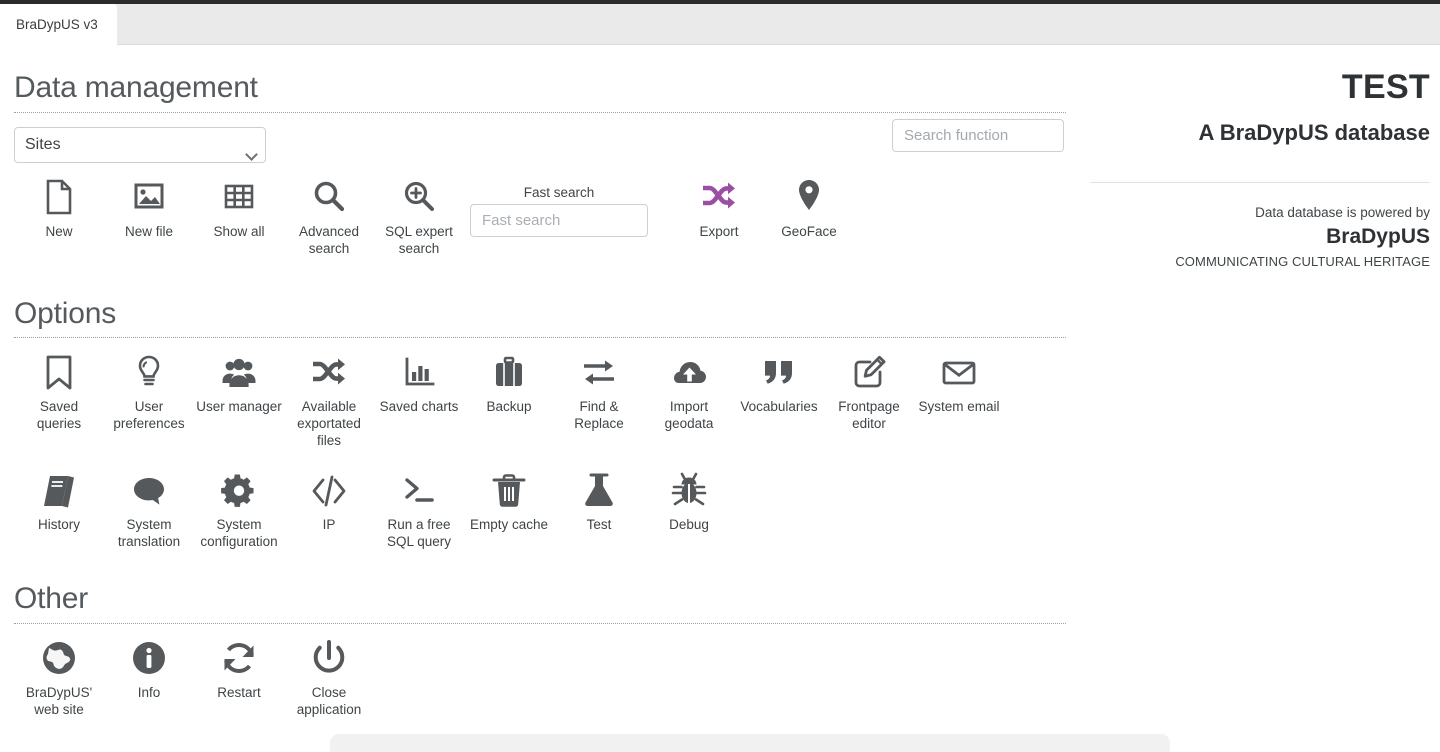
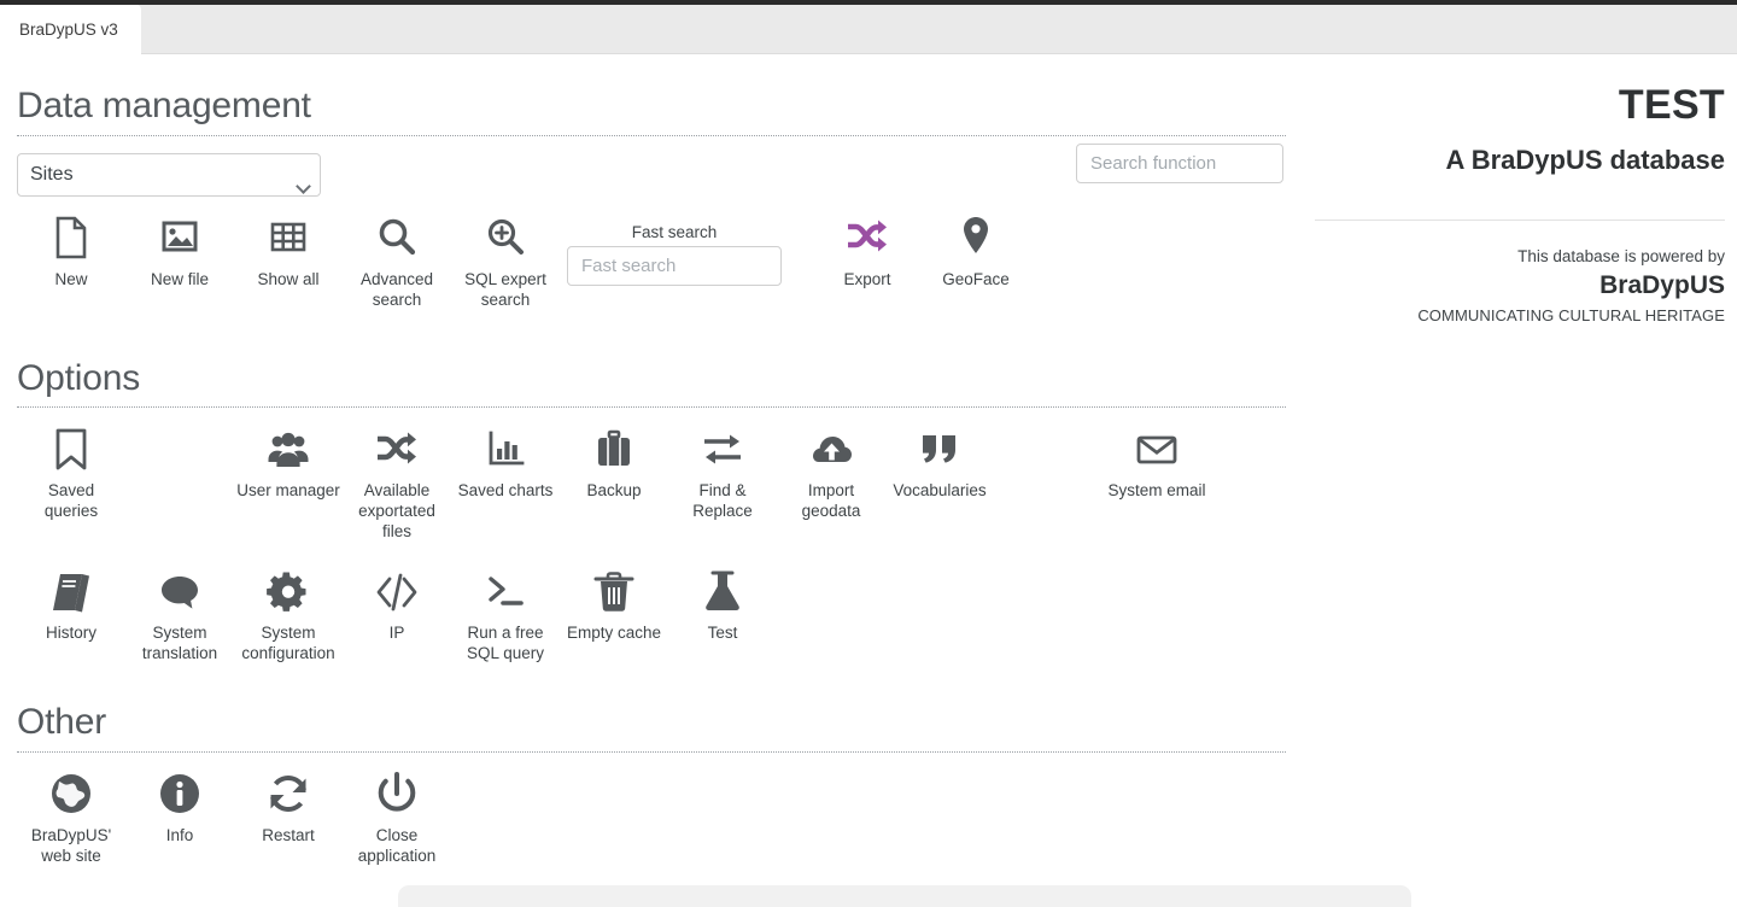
  BraDypUS v3
  Data management
  Sites
  Search function
  New
  New file
  Show all
  Advanced
  search
  SQL expert
  search
  Export
  GeoFace
  Fast search
  Fast search
  Options
  Saved
  queries
- User
- preferences
  User manager
  Available
  exportated
  files
  Saved charts
  Backup
  Find &
  Replace
  Import
  geodata
  Vocabularies
- Frontpage
- editor
  System email
  History
  System
  translation
  System
  configuration
  IP
  Run a free
  SQL query
  Empty cache
  Test
- Debug
  Other
  BraDypUS'
  web site
  Info
  Restart
  Close
  application
  TEST
  A BraDypUS database
- Data database is powered by
+ This database is powered by
  BraDypUS
  COMMUNICATING CULTURAL HERITAGE
